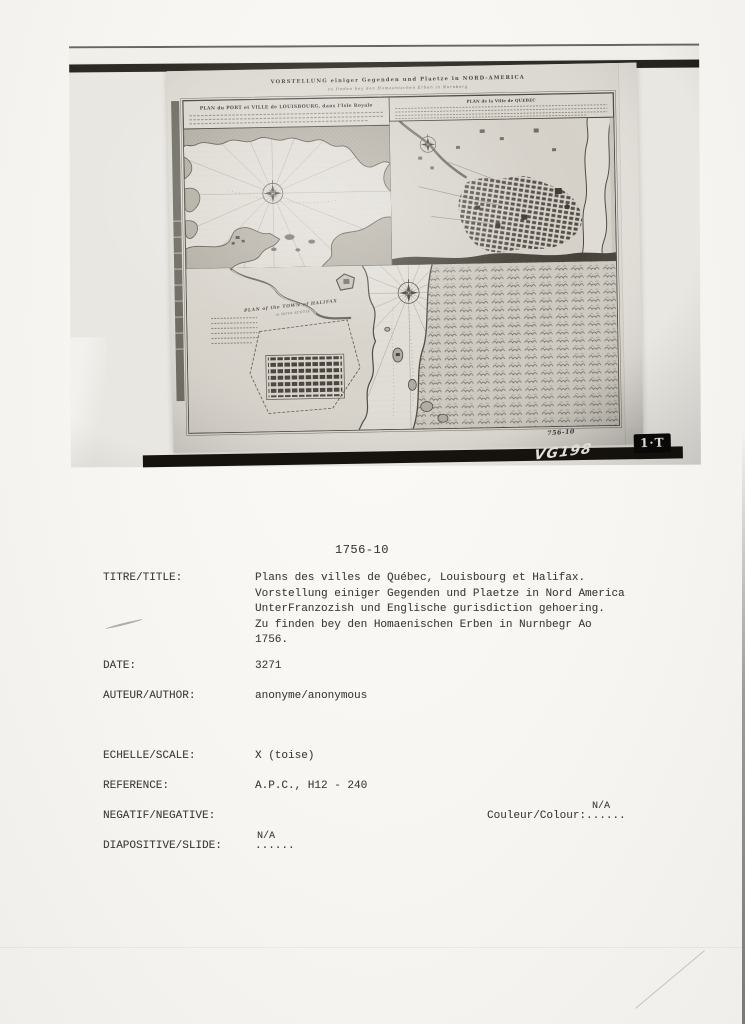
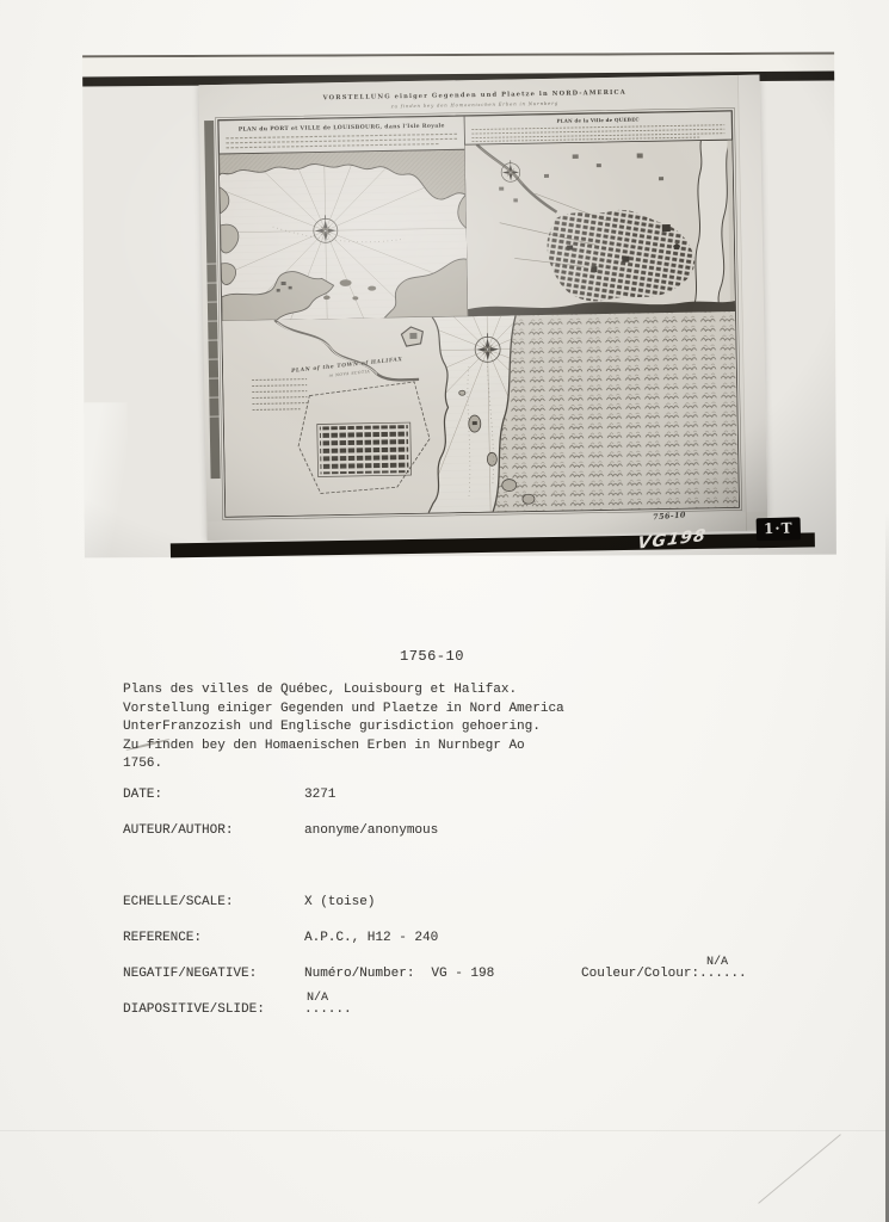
  1756-10
- TITRE/TITLE:
  Plans des villes de Québec, Louisbourg et Halifax.
  Vorstellung einiger Gegenden und Plaetze in Nord America
  UnterFranzozish und Englische gurisdiction gehoering.
  Zu finden bey den Homaenischen Erben in Nurnbegr Ao
  1756.
  DATE:
  3271
  AUTEUR/AUTHOR:
  anonyme/anonymous
  ECHELLE/SCALE:
  X (toise)
  REFERENCE:
  A.P.C., H12 - 240
  NEGATIF/NEGATIVE:
+ Numéro/Number: VG - 198
  Couleur/Colour:
  N/A
  ......
  DIAPOSITIVE/SLIDE:
  N/A
  ......
